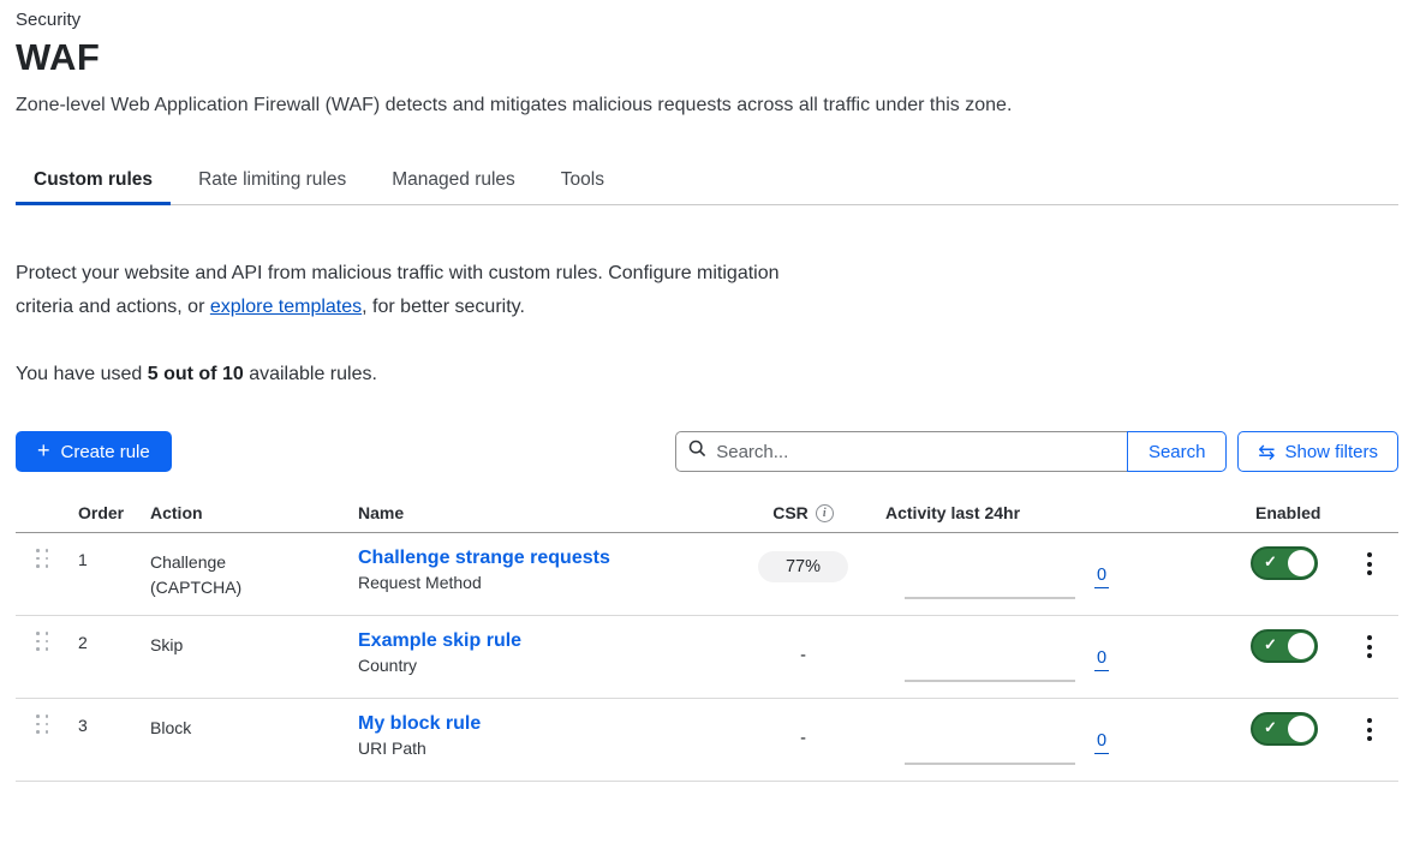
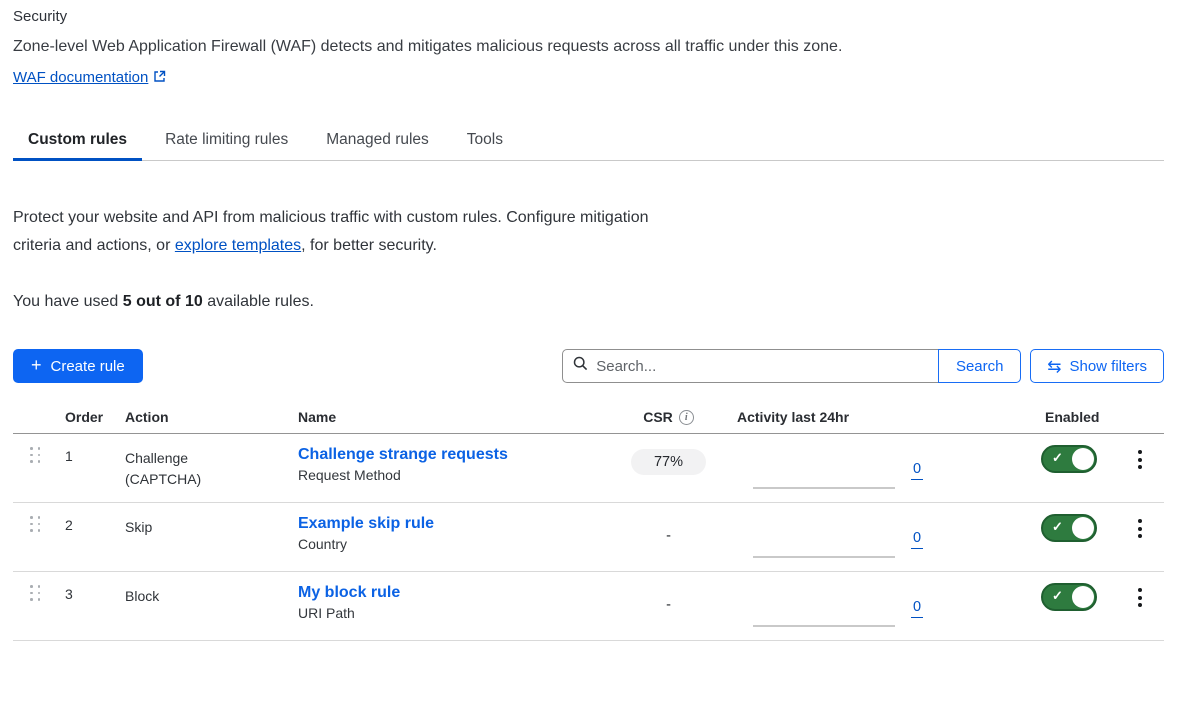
  Security
- WAF
  Zone-level Web Application Firewall (WAF) detects and mitigates malicious requests across all traffic under this zone.
+ WAF documentation
  Custom rules
  Rate limiting rules
  Managed rules
  Tools
  Protect your website and API from malicious traffic with custom rules. Configure mitigation
  criteria and actions, or explore templates, for better security.
  You have used 5 out of 10 available rules.
  +
  Create rule
  Search...
  Search
  ⇆
  Show filters
  Order
  Action
  Name
  CSR
  i
  Activity last 24hr
  Enabled
  1
  Challenge
  (CAPTCHA)
  Challenge strange requests
  Request Method
  77%
  0
  ✓
  2
  Skip
  Example skip rule
  Country
  -
  0
  ✓
  3
  Block
  My block rule
  URI Path
  -
  0
  ✓
